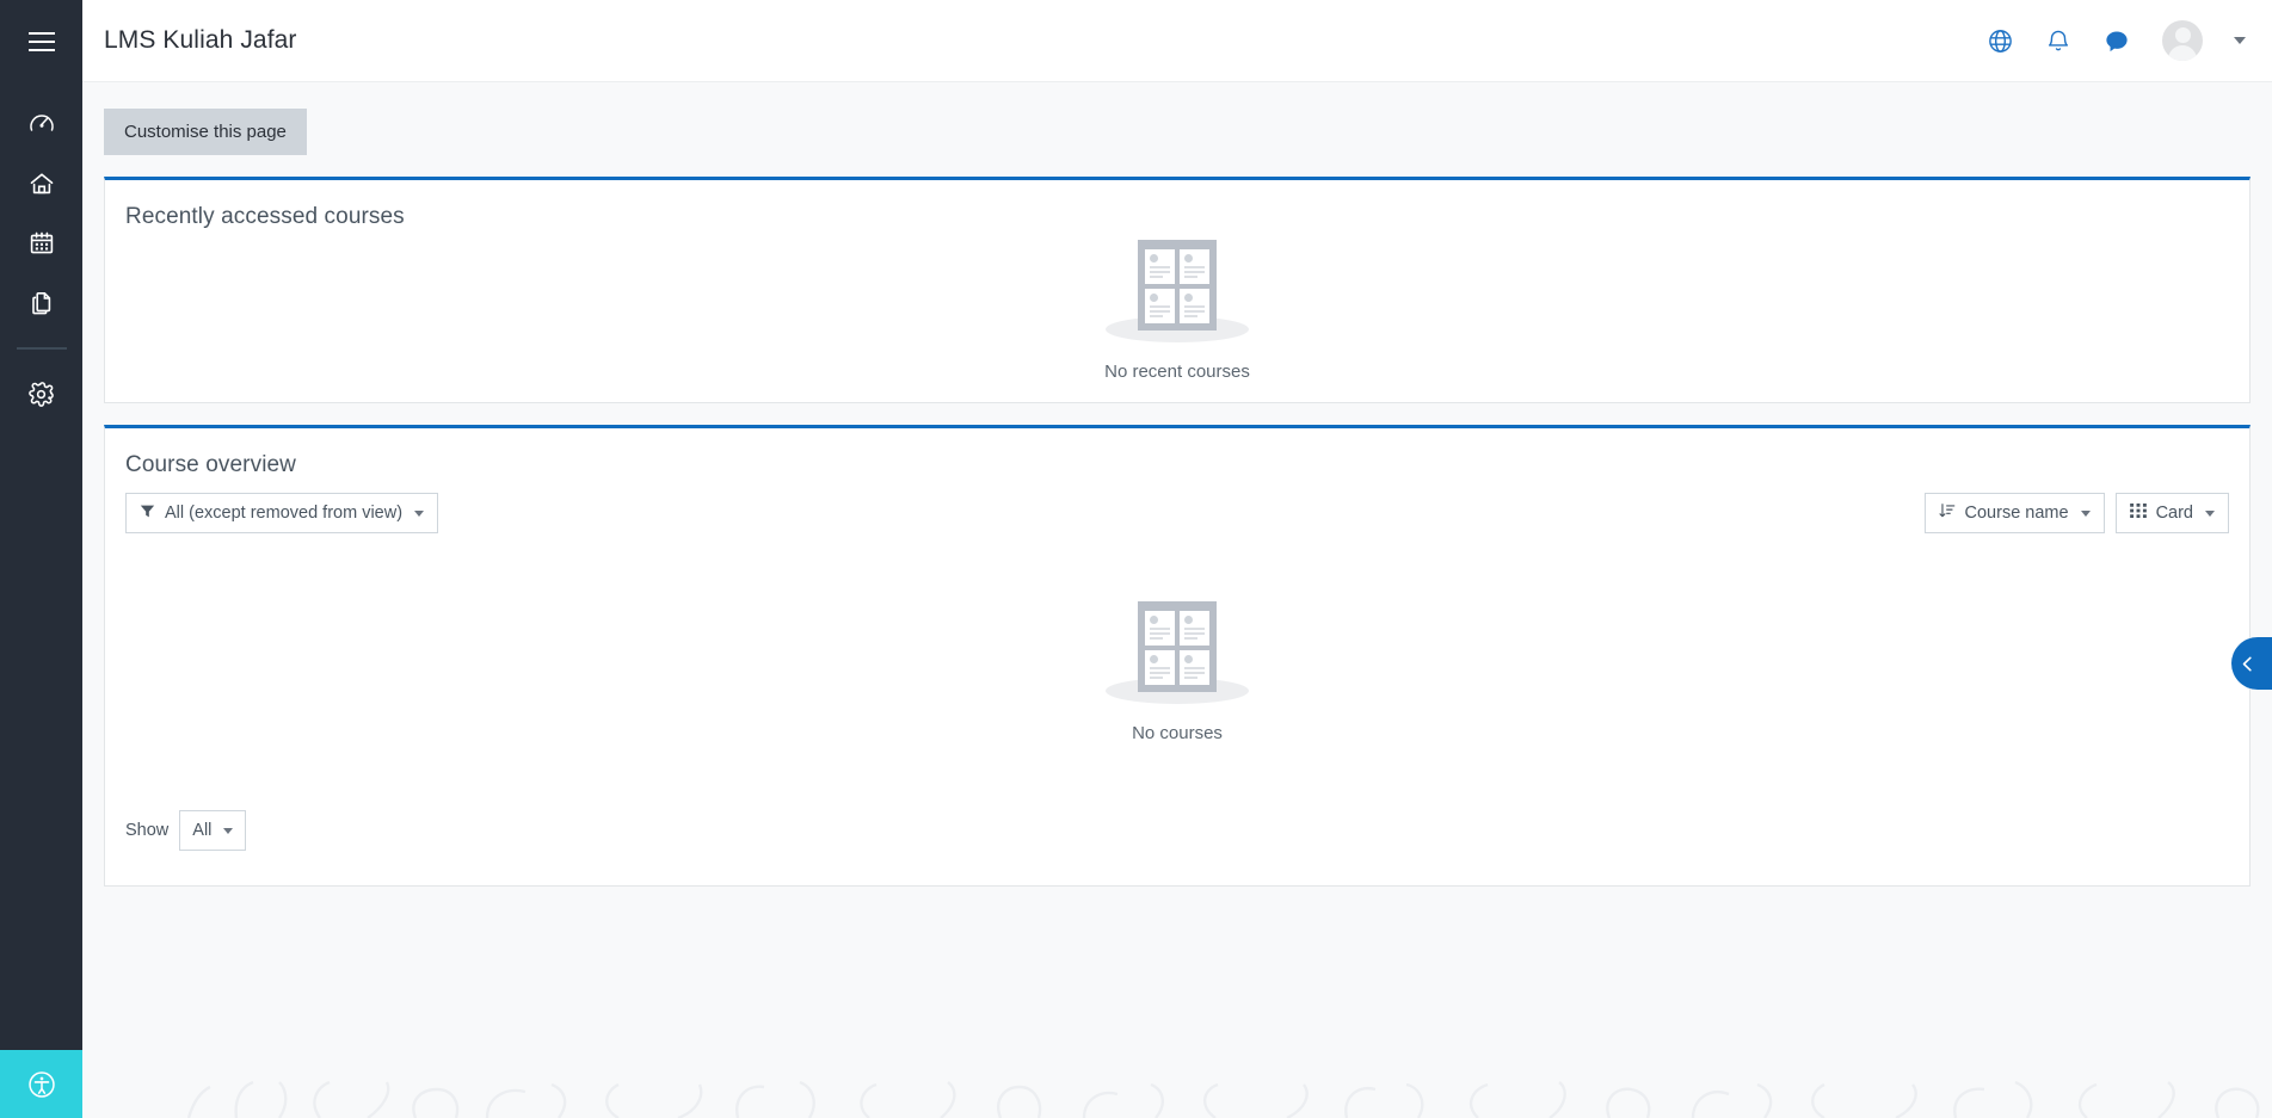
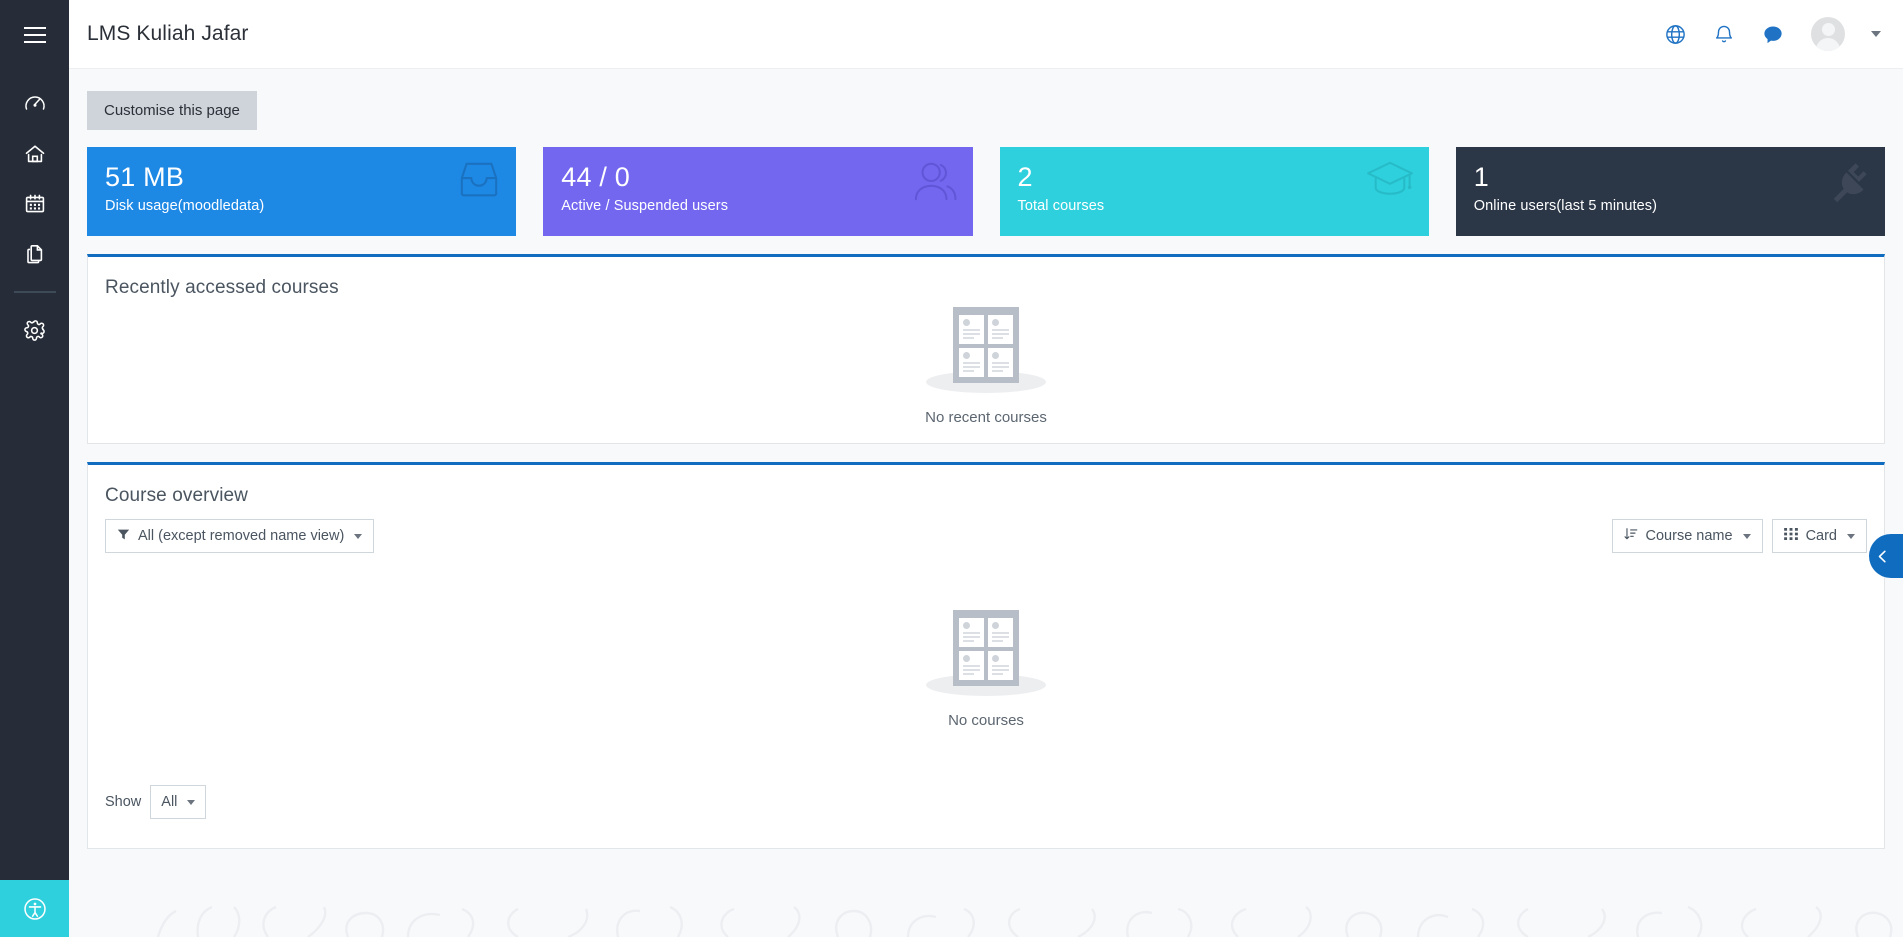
  LMS Kuliah Jafar
  Customise this page
+ 51 MB
+ Disk usage(moodledata)
+ 44 / 0
+ Active / Suspended users
+ 2
+ Total courses
+ 1
+ Online users(last 5 minutes)
  Recently accessed courses
  No recent courses
  Course overview
- All (except removed from view)
+ All (except removed name view)
  Course name
  Card
  No courses
  Show
  All
